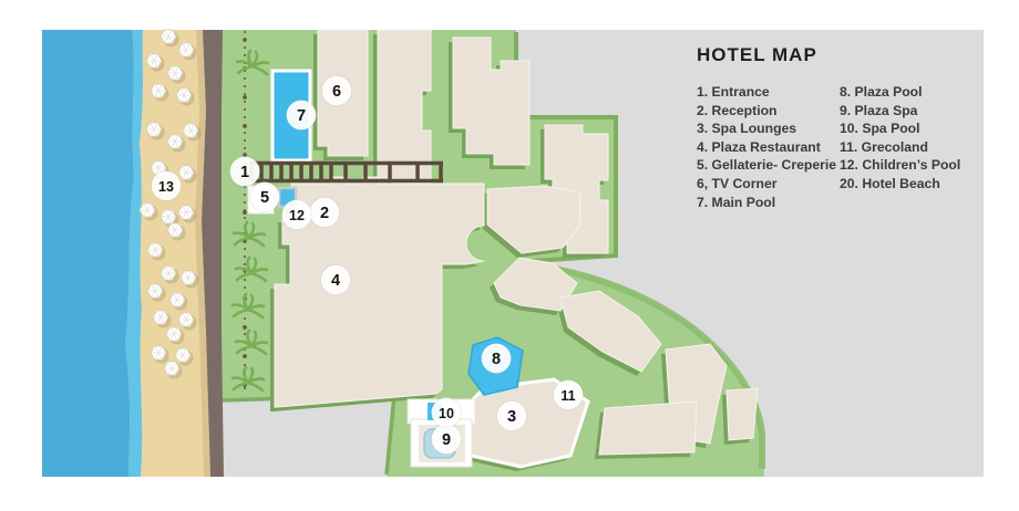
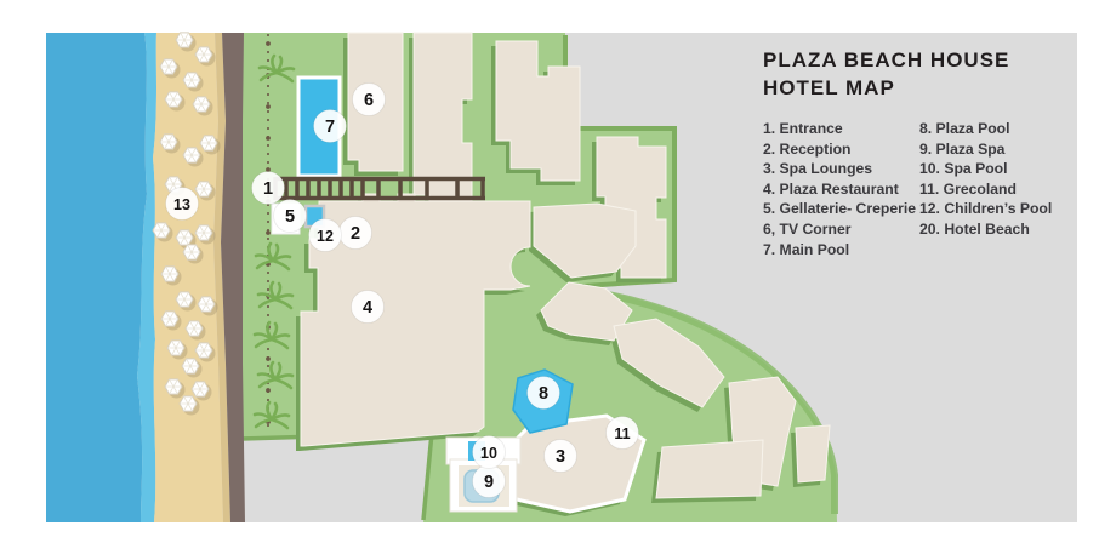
  1
  2
  3
  4
  5
  6
  7
  8
  9
  10
  11
  12
  13
+ PLAZA BEACH HOUSE
  HOTEL MAP
  1. Entrance
  2. Reception
  3. Spa Lounges
  4. Plaza Restaurant
  5. Gellaterie- Creperie
  6, TV Corner
  7. Main Pool
  8. Plaza Pool
  9. Plaza Spa
  10. Spa Pool
  11. Grecoland
  12. Children’s Pool
  20. Hotel Beach
